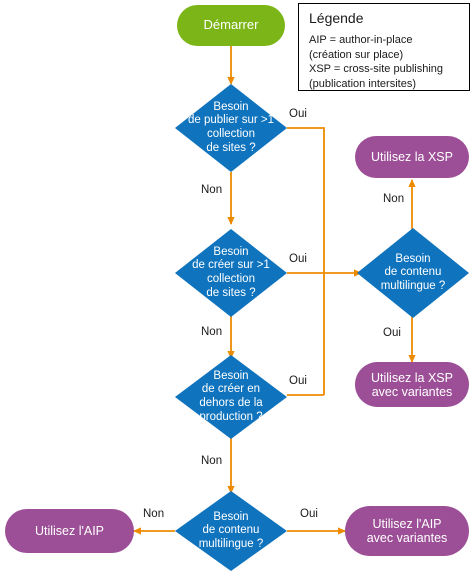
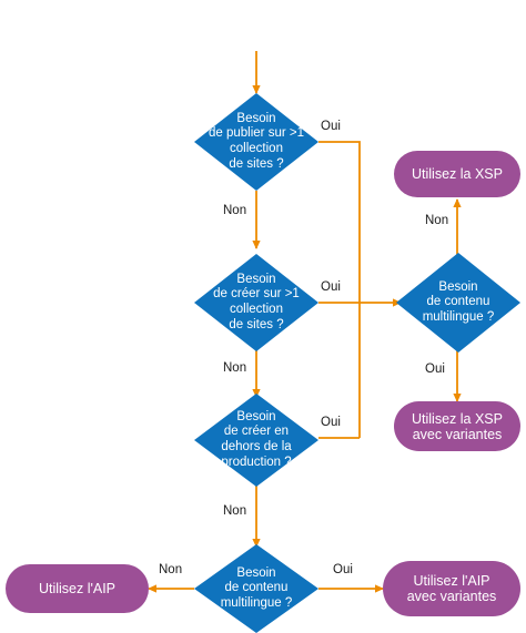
- Légende
- AIP = author-in-place
- (création sur place)
- XSP = cross-site publishing
- (publication intersites)
- Démarrer
  Besoin
  de publier sur >1
  collection
  de sites ?
  Besoin
  de créer sur >1
  collection
  de sites ?
  Besoin
  de créer en
  dehors de la
  production ?
  Besoin
  de contenu
  multilingue ?
  Besoin
  de contenu
  multilingue ?
  Utilisez la XSP
  Utilisez la XSP
  avec variantes
  Utilisez l'AIP
  Utilisez l'AIP
  avec variantes
  Oui
  Non
  Oui
  Non
  Oui
  Non
  Non
  Oui
  Non
  Oui
